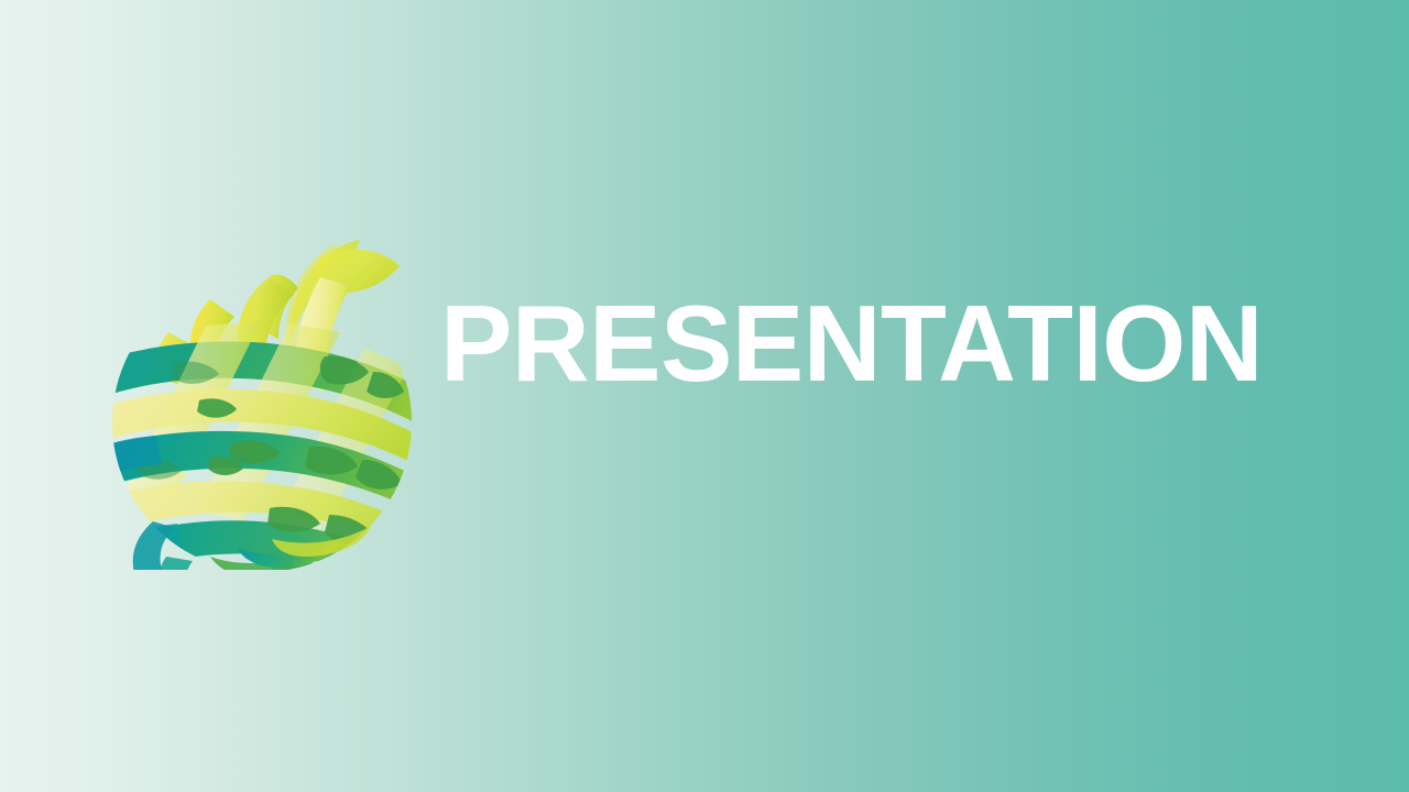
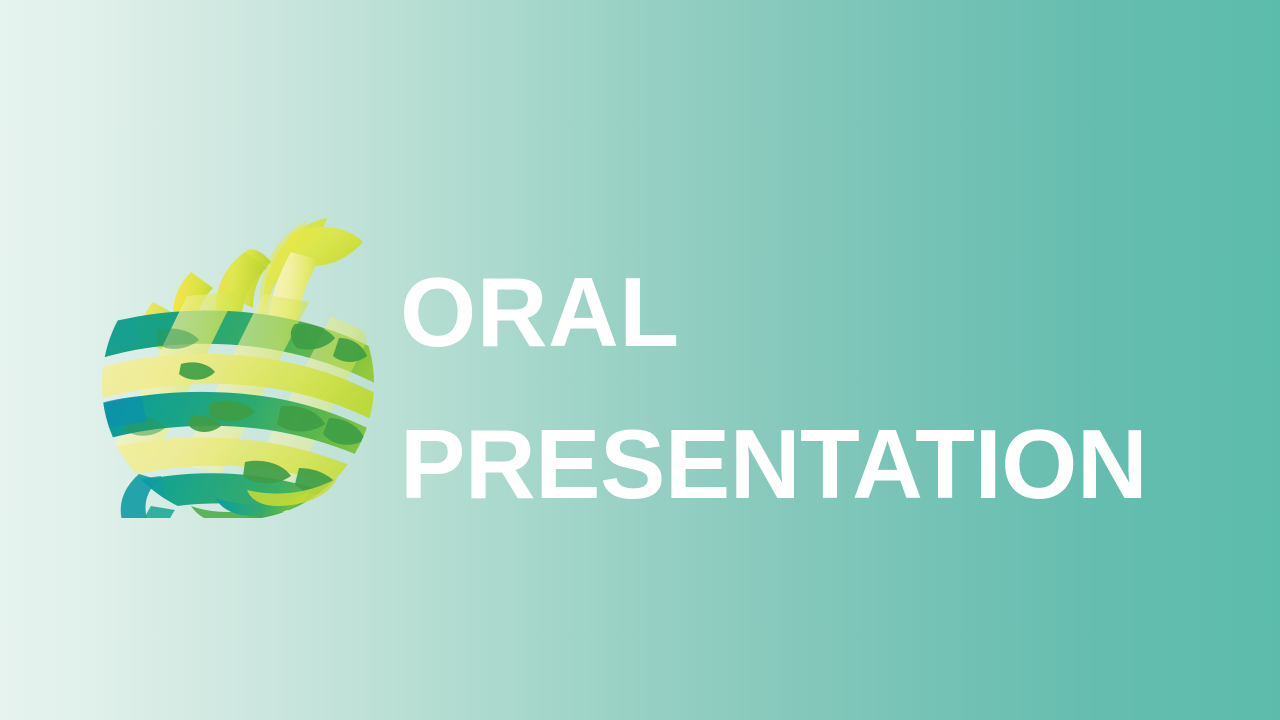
+ ORAL
  PRESENTATION
